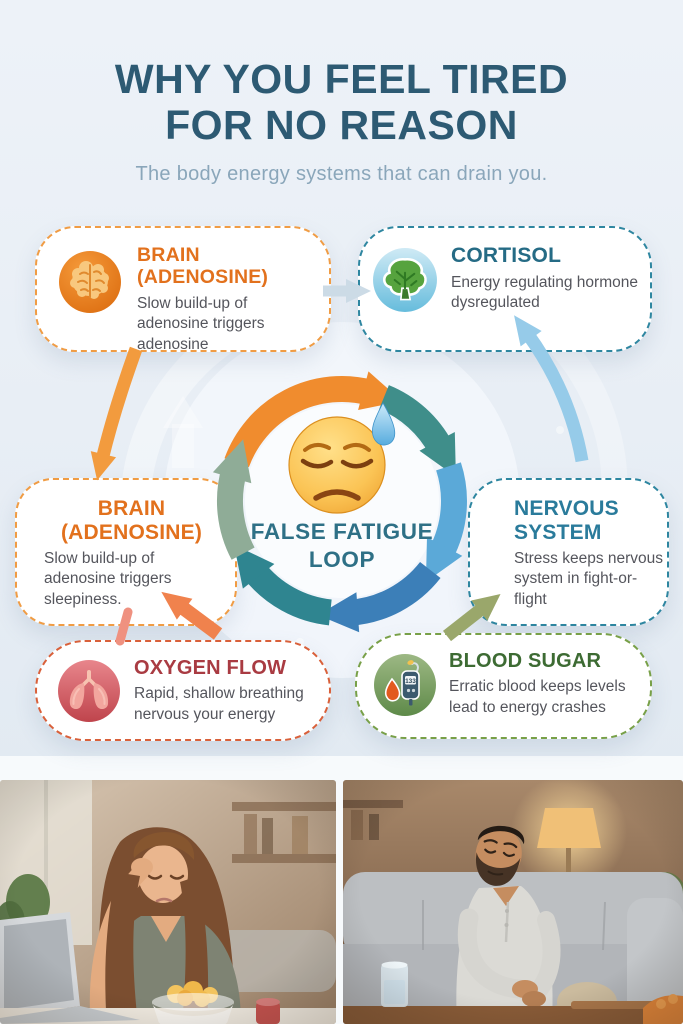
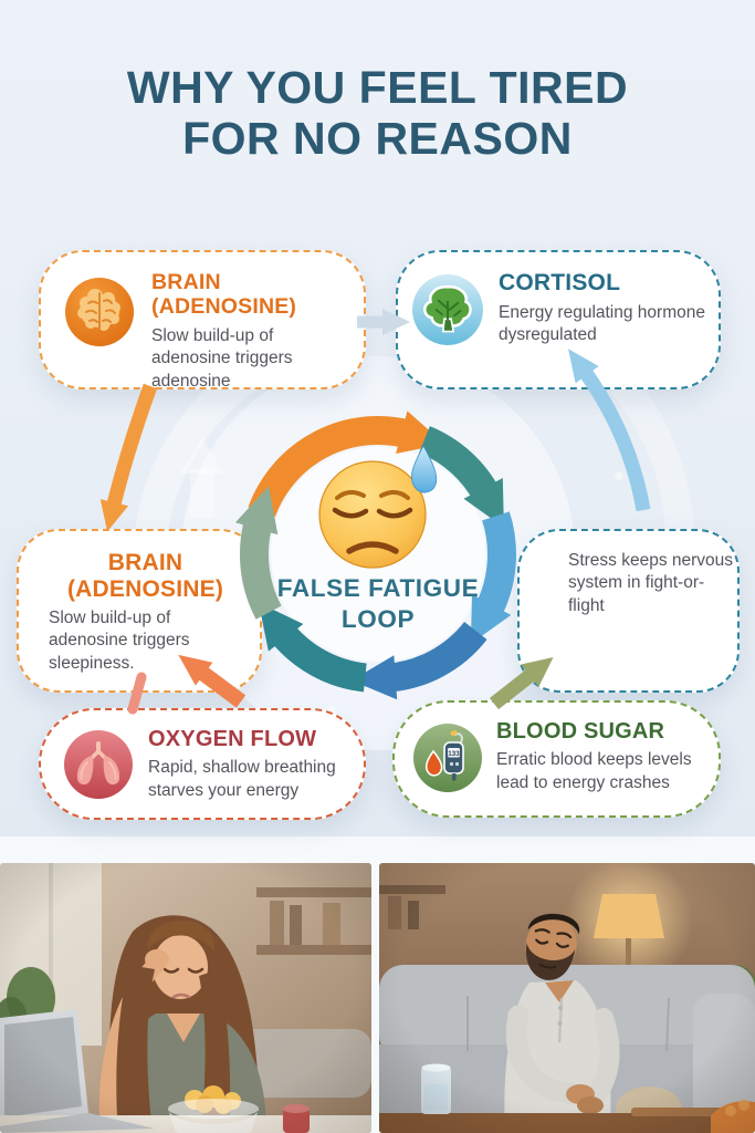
  WHY YOU FEEL TIRED
  FOR NO REASON
- The body energy systems that can drain you.
  BRAIN (ADENOSINE)
  Slow build-up of adenosine triggers adenosine
  CORTISOL
  Energy regulating hormone dysregulated
  BRAIN (ADENOSINE)
  Slow build-up of adenosine triggers sleepiness.
- NERVOUS SYSTEM
  Stress keeps nervous system in fight-or-flight
  OXYGEN FLOW
- Rapid, shallow breathing nervous your energy
+ Rapid, shallow breathing starves your energy
  BLOOD SUGAR
  Erratic blood keeps levels lead to energy crashes
  FALSE FATIGUE
  LOOP
